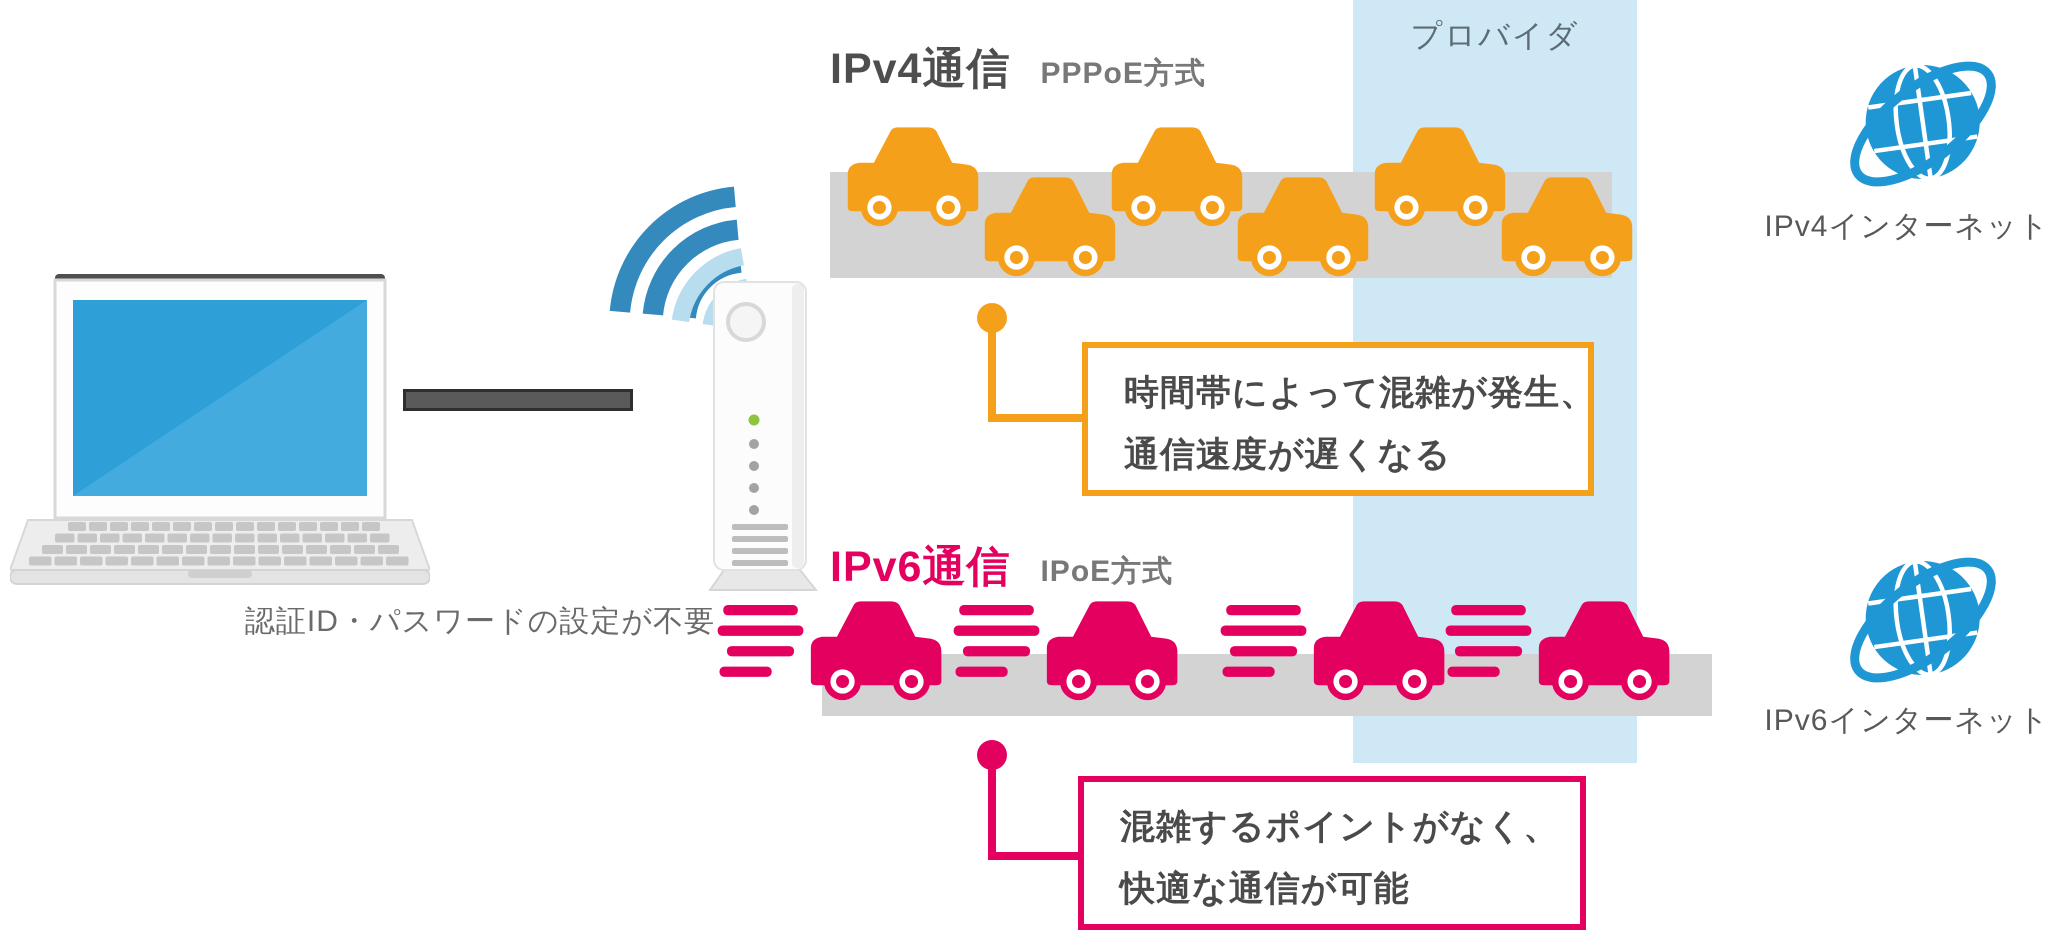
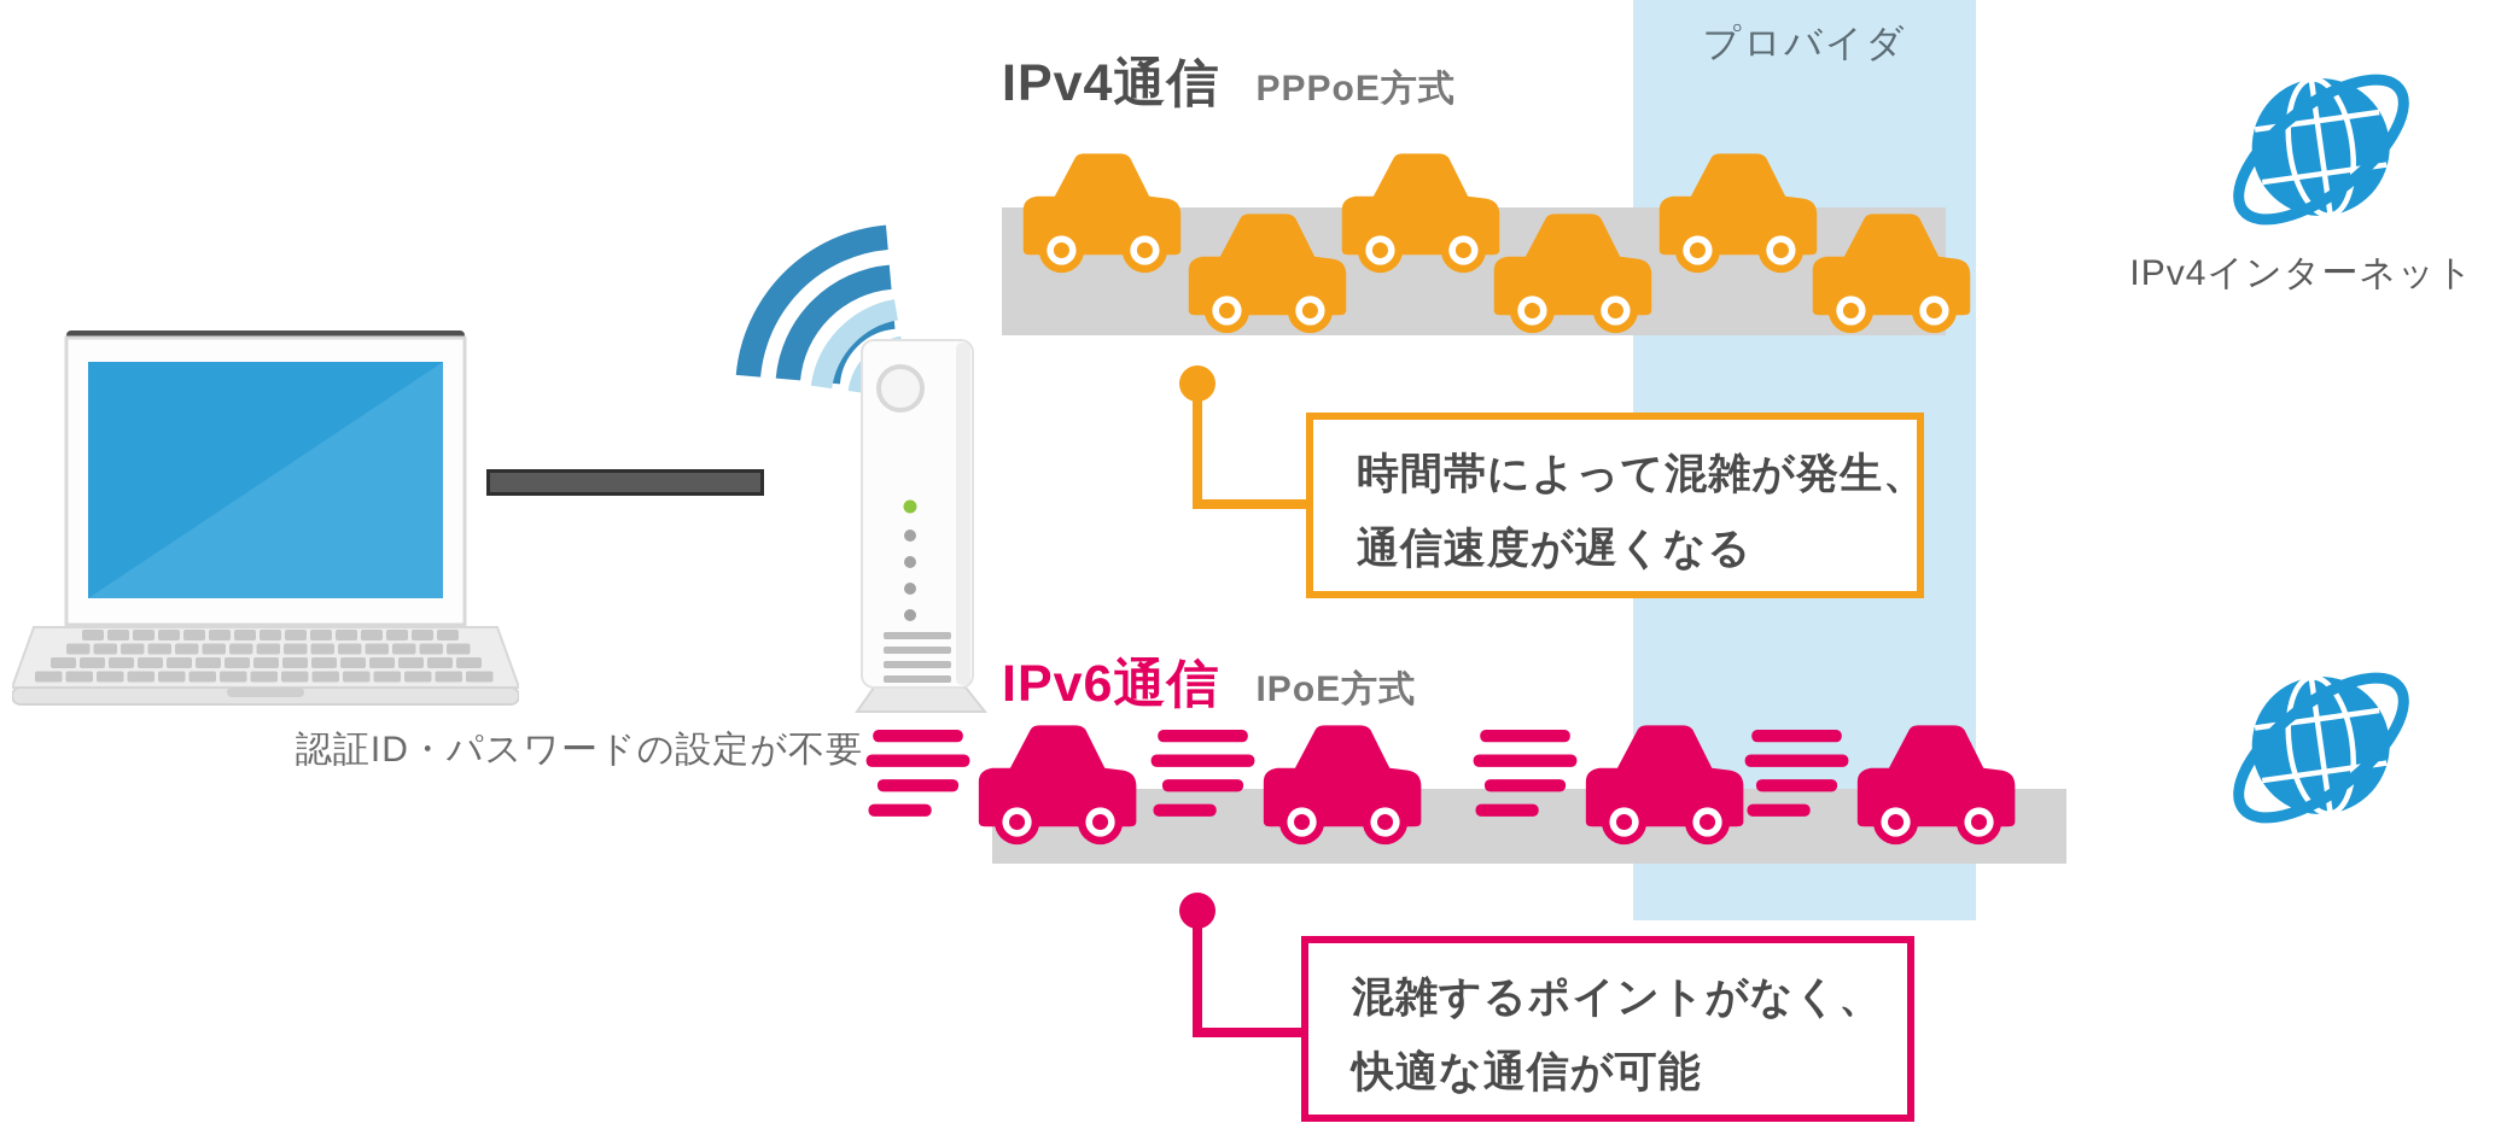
  プロバイダ
  認証ID・パスワードの設定が不要
  IPv4通信
  PPPoE方式
  時間帯によって混雑が発生、
  通信速度が遅くなる
  IPv6通信
  IPoE方式
  混雑するポイントがなく、
  快適な通信が可能
  IPv4インターネット
- IPv6インターネット
